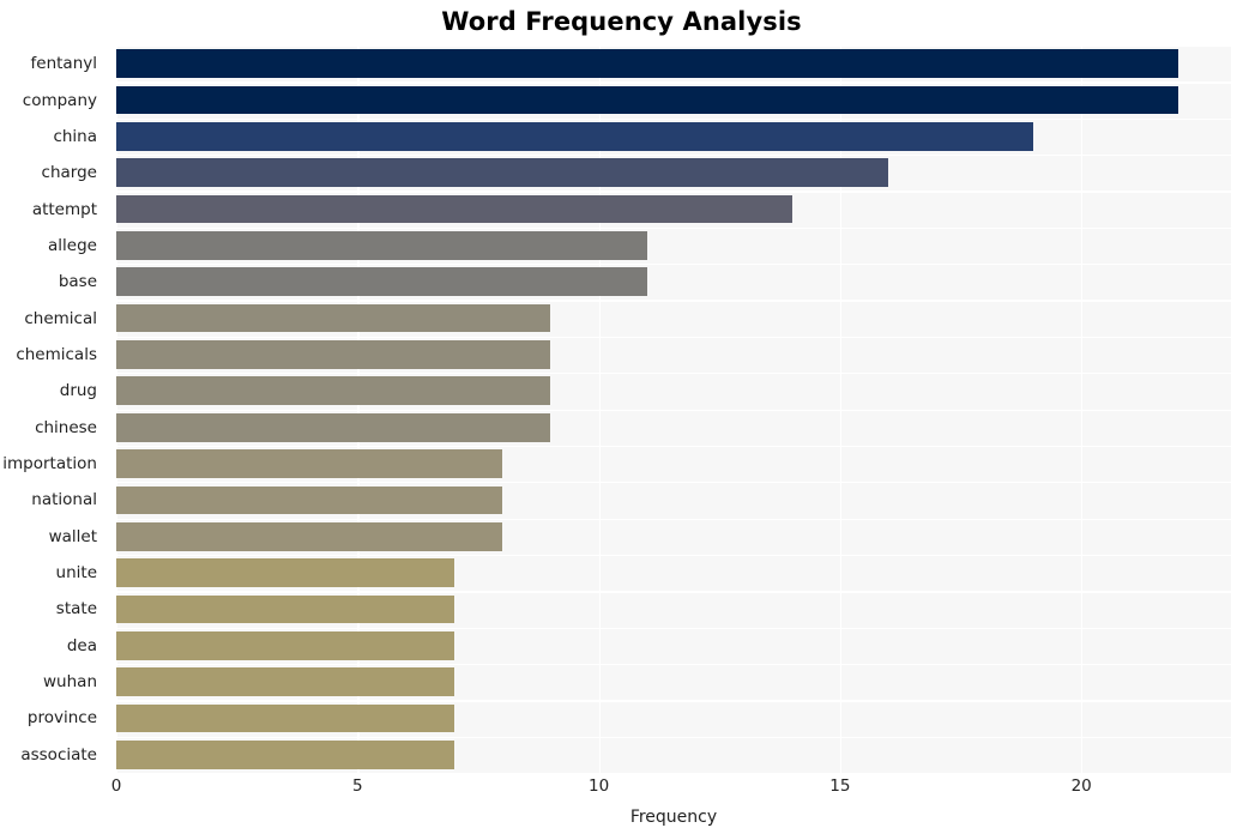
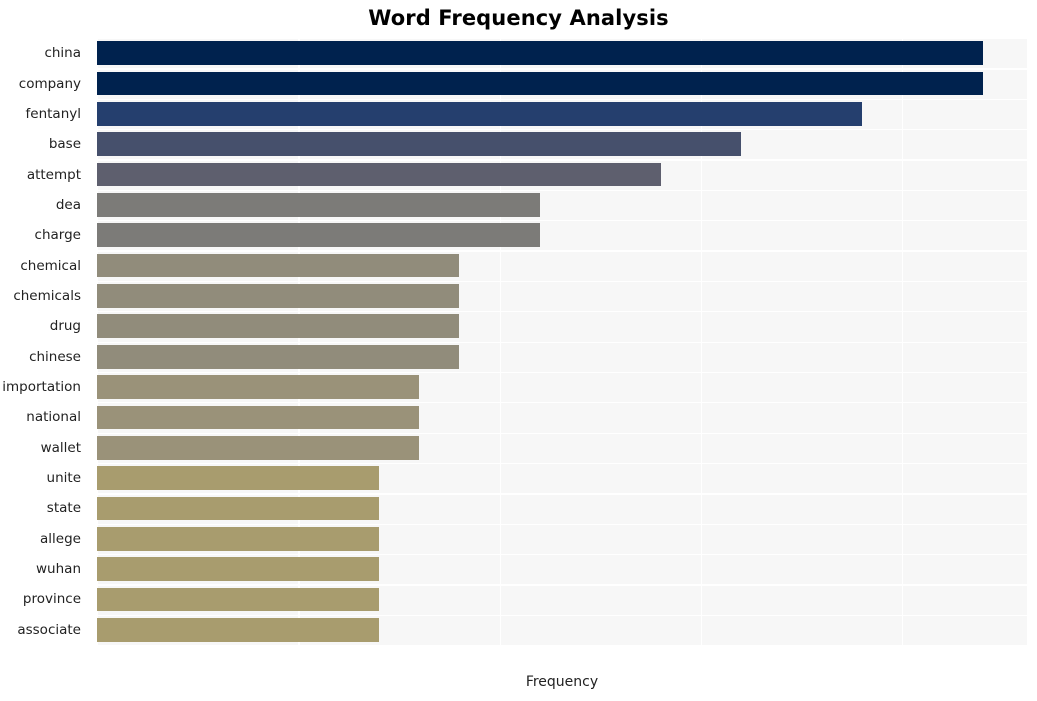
  Word Frequency Analysis
- fentanyl
+ china
  company
- china
+ fentanyl
- charge
+ base
  attempt
- allege
+ dea
- base
+ charge
  chemical
  chemicals
  drug
  chinese
  importation
  national
  wallet
  unite
  state
- dea
+ allege
  wuhan
  province
  associate
- 0
- 5
- 10
- 15
- 20
  Frequency
